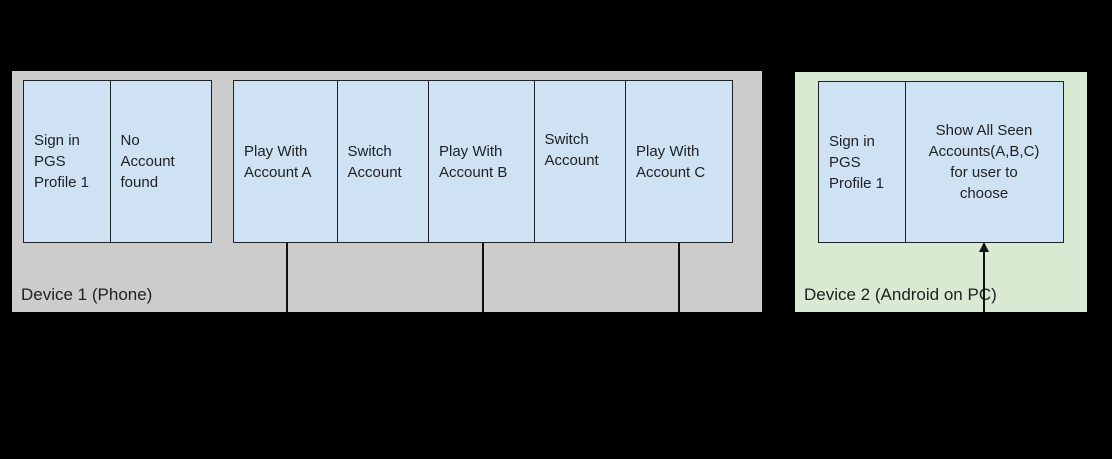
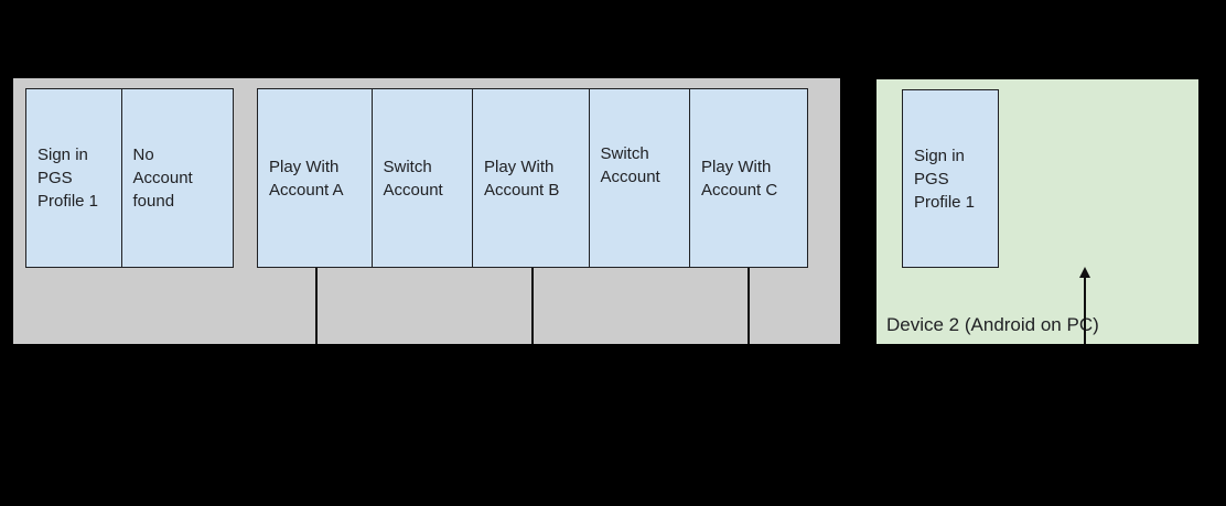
  Sign in
  PGS
  Profile 1
  No
  Account
  found
  Play With
  Account A
  Switch
  Account
  Play With
  Account B
  Switch
  Account
  Play With
  Account C
  Sign in
  PGS
  Profile 1
- Show All Seen
- Accounts(A,B,C)
- for user to
- choose
- Device 1 (Phone)
  Device 2 (Android on P)
